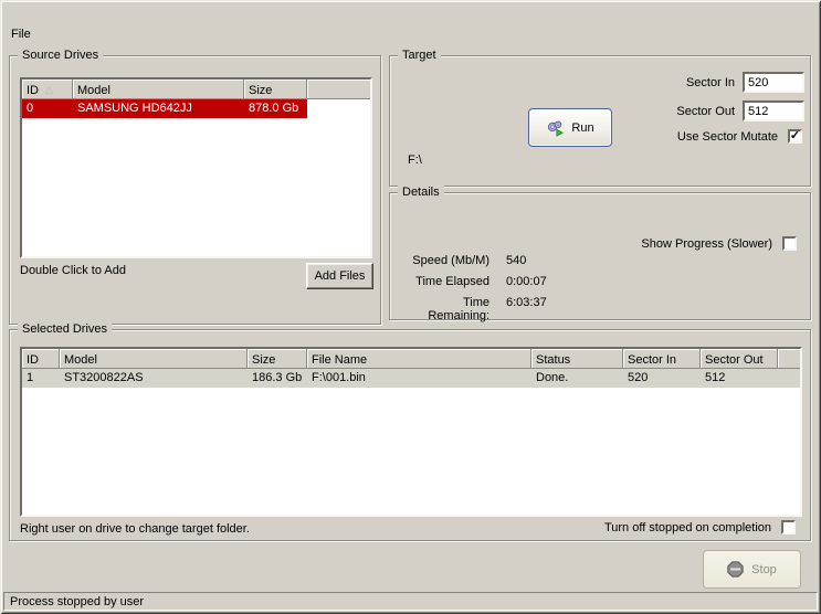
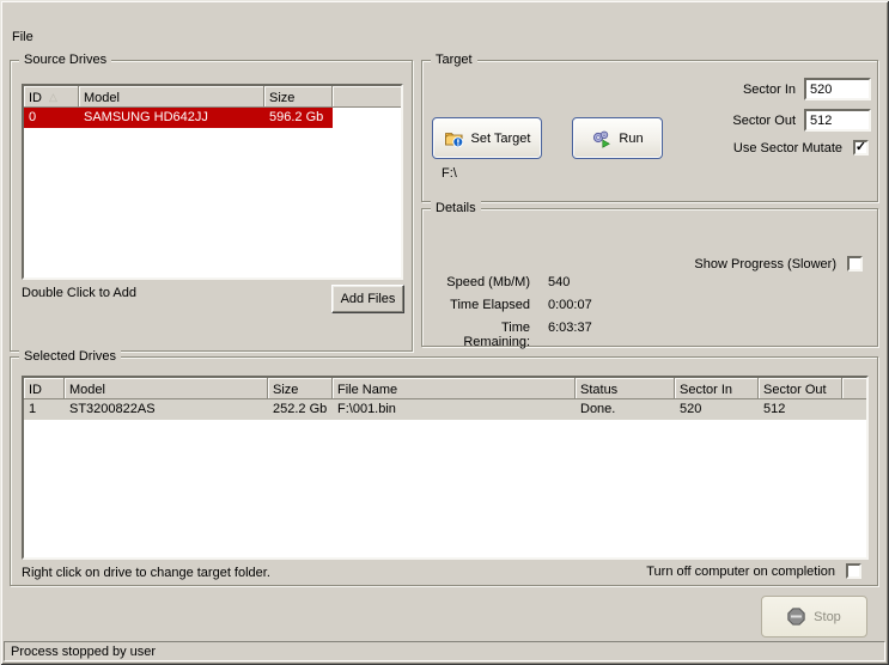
  File
  Source Drives
  ID
  Model
  Size
  0
  SAMSUNG HD642JJ
- 878.0 Gb
+ 596.2 Gb
  Double Click to Add
  Add Files
  Target
+ Set Target
  Run
  F:\
  Sector In
  520
  Sector Out
  512
  Use Sector Mutate
  ✓
  Details
  Speed (Mb/M)
  540
  Time Elapsed
  0:00:07
  Time Remaining:
  6:03:37
  Show Progress (Slower)
  Selected Drives
  ID
  Model
  Size
  File Name
  Status
  Sector In
  Sector Out
  1
  ST3200822AS
- 186.3 Gb
+ 252.2 Gb
  F:\001.bin
  Done.
  520
  512
- Right user on drive to change target folder.
+ Right click on drive to change target folder.
- Turn off stopped on completion
+ Turn off computer on completion
  Stop
  Process stopped by user
